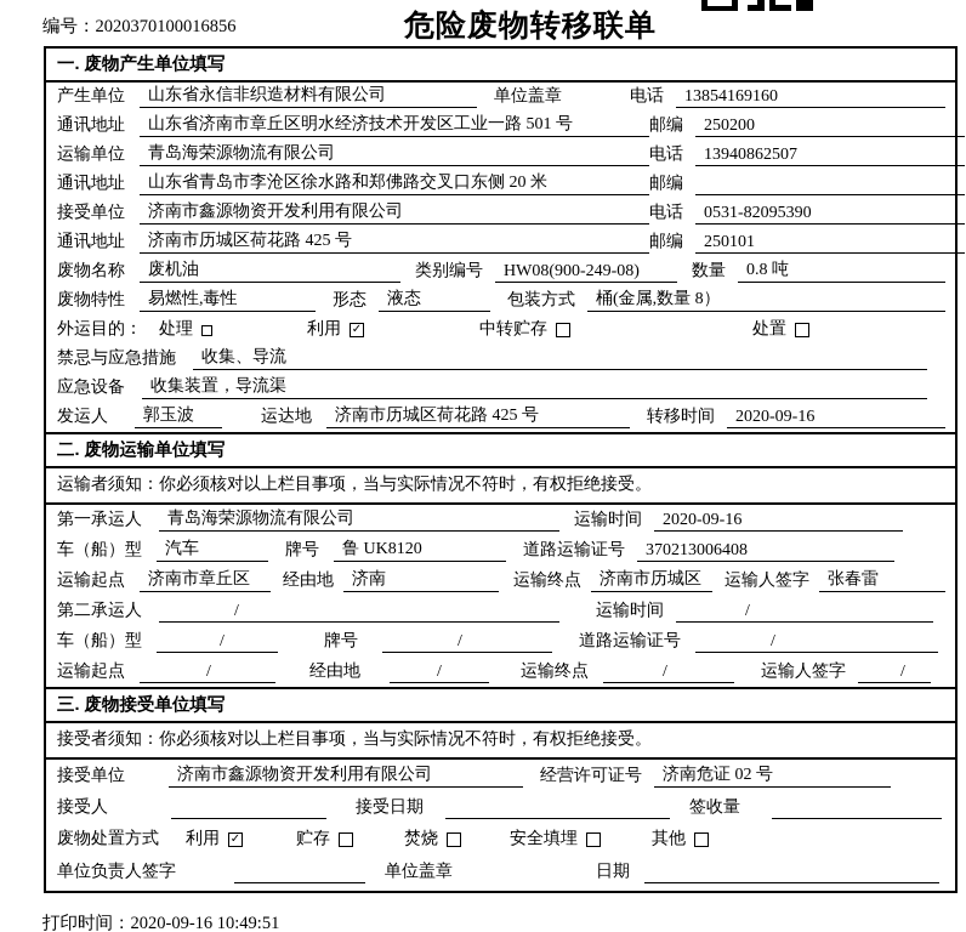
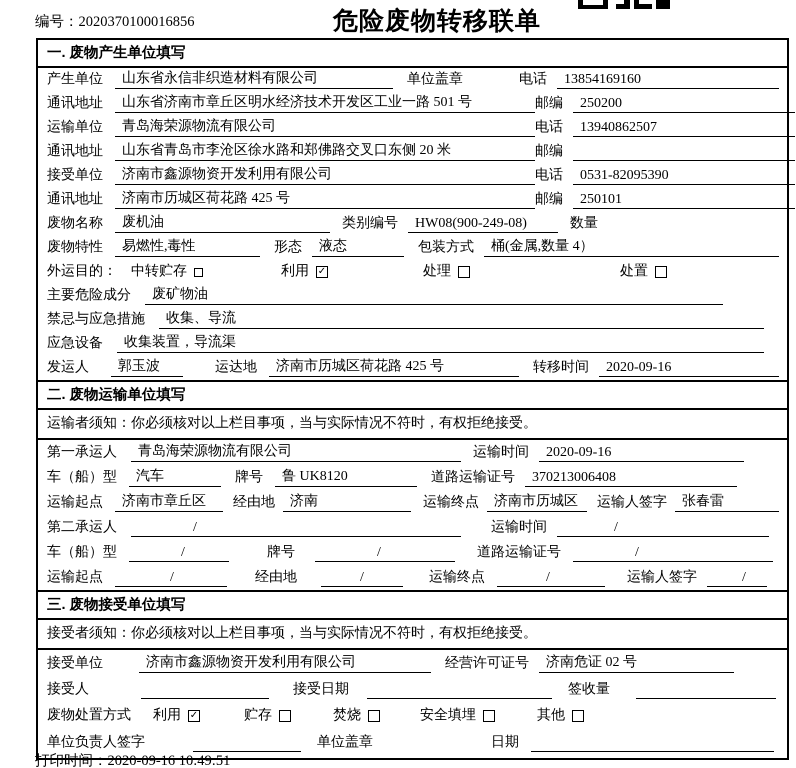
  编号：2020370100016856
  危险废物转移联单
  一. 废物产生单位填写
  产生单位
  山东省永信非织造材料有限公司
  单位盖章
  电话
  13854169160
  通讯地址
  山东省济南市章丘区明水经济技术开发区工业一路 501 号
  邮编
  250200
  运输单位
  青岛海荣源物流有限公司
  电话
  13940862507
  通讯地址
  山东省青岛市李沧区徐水路和郑佛路交叉口东侧 20 米
  邮编
  接受单位
  济南市鑫源物资开发利用有限公司
  电话
  0531-82095390
  通讯地址
  济南市历城区荷花路 425 号
  邮编
  250101
  废物名称
  废机油
  类别编号
  HW08(900-249-08)
  数量
- 0.8 吨
  废物特性
  易燃性,毒性
  形态
  液态
  包装方式
- 桶(金属,数量 8）
+ 桶(金属,数量 4）
  外运目的：
- 处理
+ 中转贮存
  利用
  ✓
- 中转贮存
+ 处理
  处置
+ 主要危险成分
+ 废矿物油
  禁忌与应急措施
  收集、导流
  应急设备
  收集装置，导流渠
  发运人
  郭玉波
  运达地
  济南市历城区荷花路 425 号
  转移时间
  2020-09-16
  二. 废物运输单位填写
  运输者须知：你必须核对以上栏目事项，当与实际情况不符时，有权拒绝接受。
  第一承运人
  青岛海荣源物流有限公司
  运输时间
  2020-09-16
  车（船）型
  汽车
  牌号
  鲁 UK8120
  道路运输证号
  370213006408
  运输起点
  济南市章丘区
  经由地
  济南
  运输终点
  济南市历城区
  运输人签字
  张春雷
  第二承运人
  /
  运输时间
  /
  车（船）型
  /
  牌号
  /
  道路运输证号
  /
  运输起点
  /
  经由地
  /
  运输终点
  /
  运输人签字
  /
  三. 废物接受单位填写
  接受者须知：你必须核对以上栏目事项，当与实际情况不符时，有权拒绝接受。
  接受单位
  济南市鑫源物资开发利用有限公司
  经营许可证号
  济南危证 02 号
  接受人
  接受日期
  签收量
  废物处置方式
  利用
  ✓
  贮存
  焚烧
  安全填埋
  其他
  单位负责人签字
  单位盖章
  日期
  打印时间：2020-09-16 10:49:51
